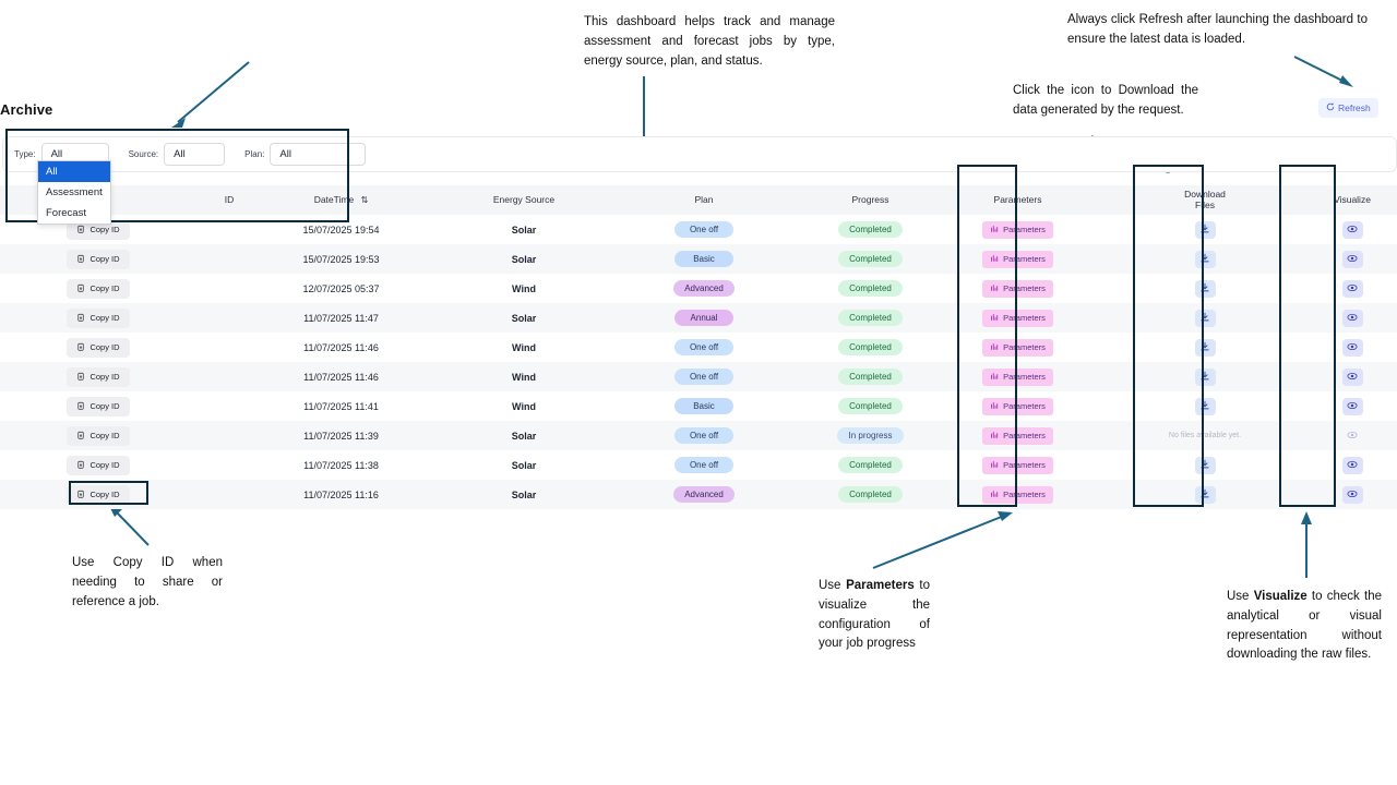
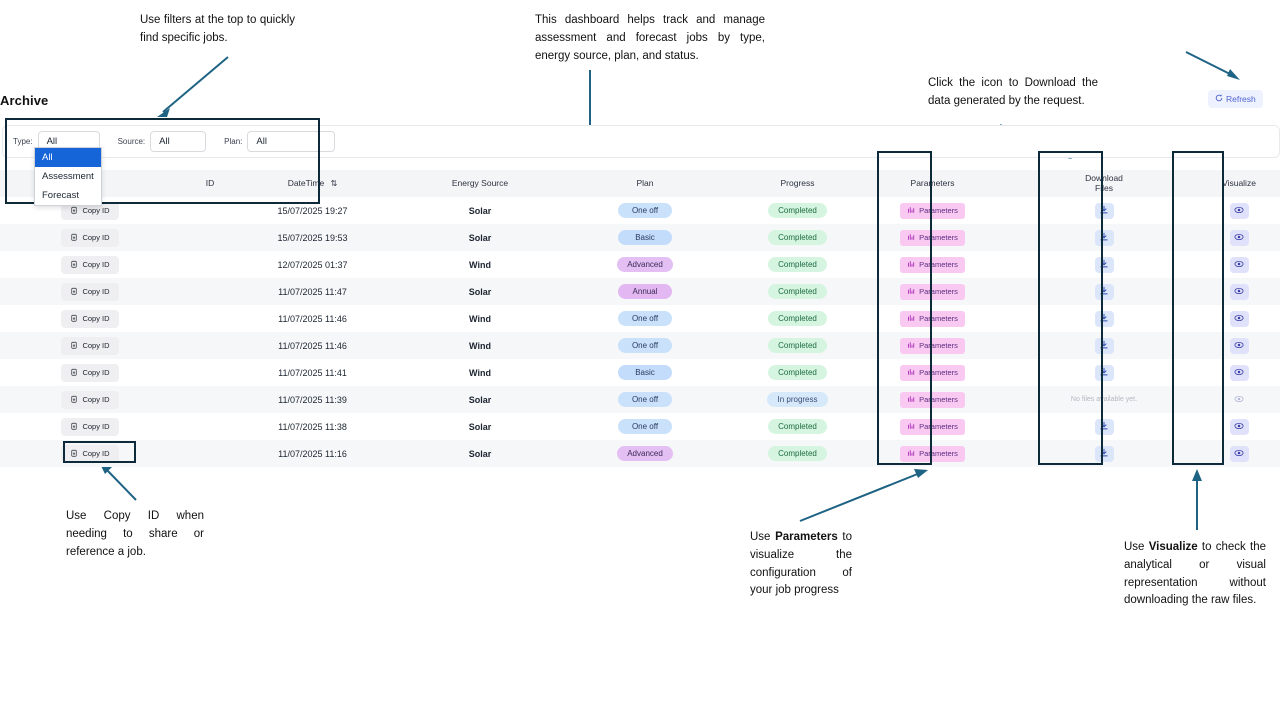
+ Use filters at the top to quickly find specific jobs.
  This dashboard helps track and manage assessment and forecast jobs by type, energy source, plan, and status.
- Always click Refresh after launching the dashboard to ensure the latest data is loaded.
  Click the icon to Download the data generated by the request.
  Use Copy ID when needing to share or reference a job.
  Use Parameters to visualize the configuration of your job progress
  Use Visualize to check the analytical or visual representation without downloading the raw files.
  Archive
  Refresh
  Type:
  All
  Source:
  All
  Plan:
  All
  All
  Assessment
  Forecast
  ID
  DateTime ⇅
  Energy Source
  Plan
  Progress
  Parameters
  Download
  Files
  Visualize
  Copy ID
- 15/07/2025 19:54
+ 15/07/2025 19:27
  Solar
  One off
  Completed
  Parameters
  Copy ID
  15/07/2025 19:53
  Solar
  Basic
  Completed
  Parameters
  Copy ID
- 12/07/2025 05:37
+ 12/07/2025 01:37
  Wind
  Advanced
  Completed
  Parameters
  Copy ID
  11/07/2025 11:47
  Solar
  Annual
  Completed
  Parameters
  Copy ID
  11/07/2025 11:46
  Wind
  One off
  Completed
  Parameters
  Copy ID
  11/07/2025 11:46
  Wind
  One off
  Completed
  Parameters
  Copy ID
  11/07/2025 11:41
  Wind
  Basic
  Completed
  Parameters
  Copy ID
  11/07/2025 11:39
  Solar
  One off
  In progress
  Parameters
  Copy ID
  11/07/2025 11:38
  Solar
  One off
  Completed
  Parameters
  Copy ID
  11/07/2025 11:16
  Solar
  Advanced
  Completed
  Parameters
